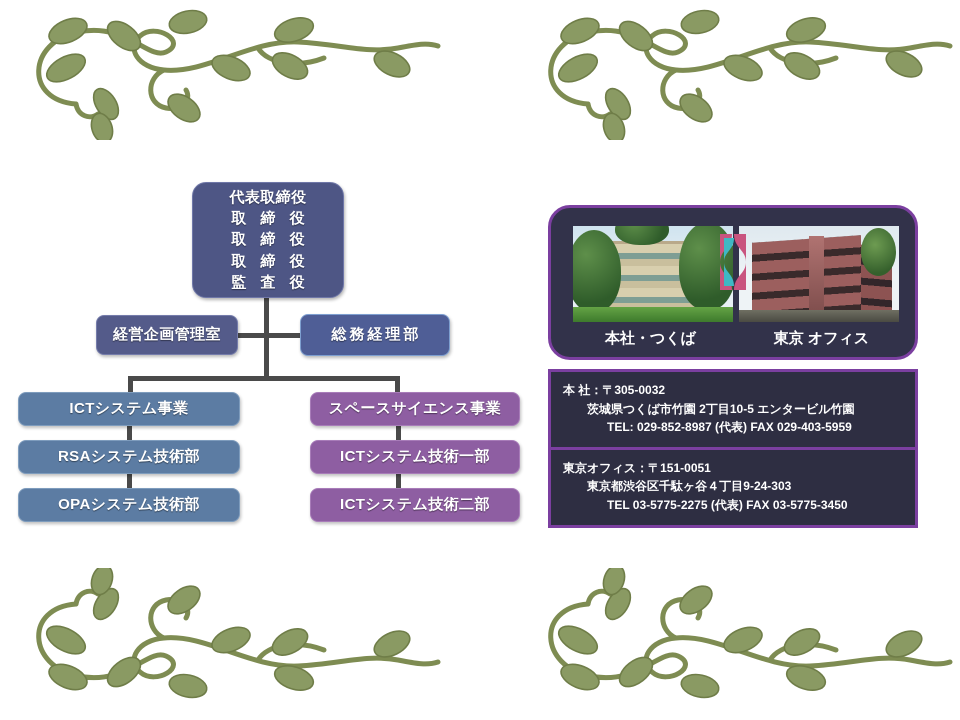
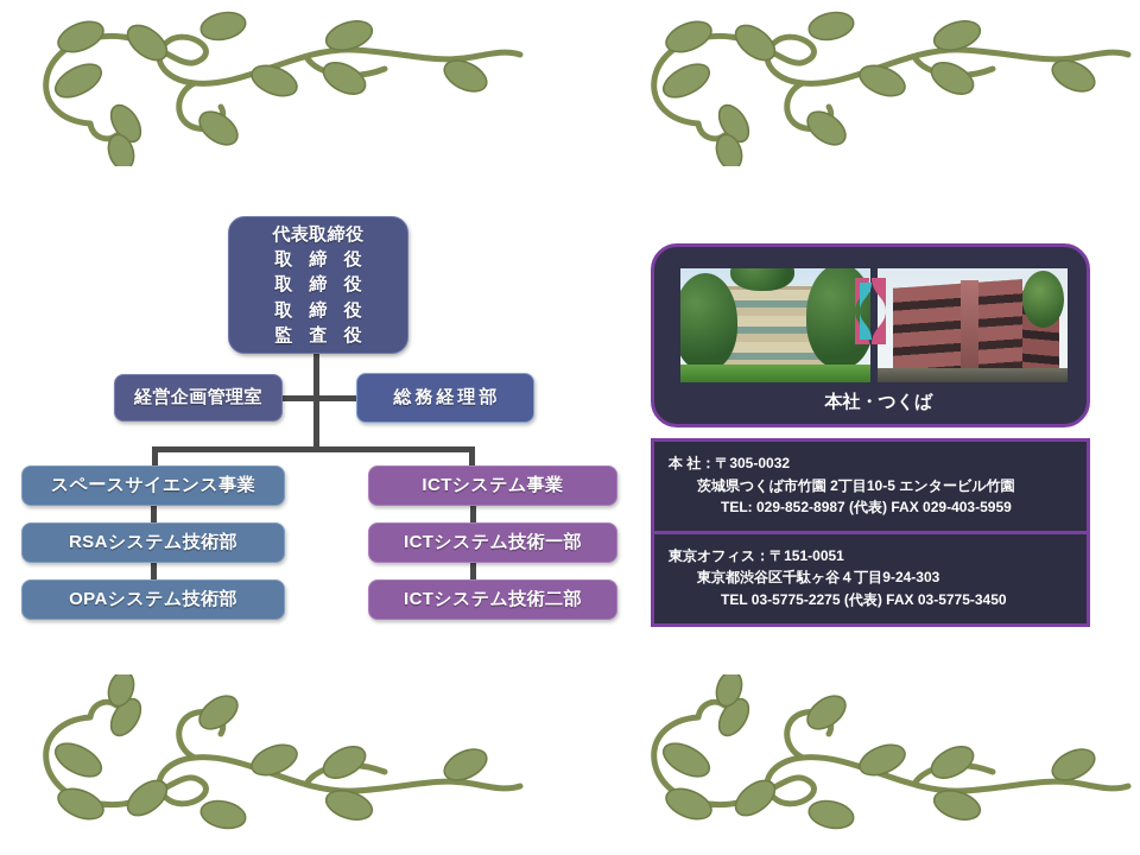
  代表取締役
  取 締 役
  取 締 役
  取 締 役
  監 査 役
  経営企画管理室
  総務経理部
- ICTシステム事業
+ スペースサイエンス事業
  RSAシステム技術部
  OPAシステム技術部
- スペースサイエンス事業
+ ICTシステム事業
  ICTシステム技術一部
  ICTシステム技術二部
  本社・つくば
- 東京 オフィス
  本 社：〒305-0032
  茨城県つくば市竹園 2丁目10-5 エンタービル竹園
  TEL: 029-852-8987 (代表) FAX 029-403-5959
  東京オフィス：〒151-0051
  東京都渋谷区千駄ヶ谷４丁目9-24-303
  TEL 03-5775-2275 (代表) FAX 03-5775-3450
